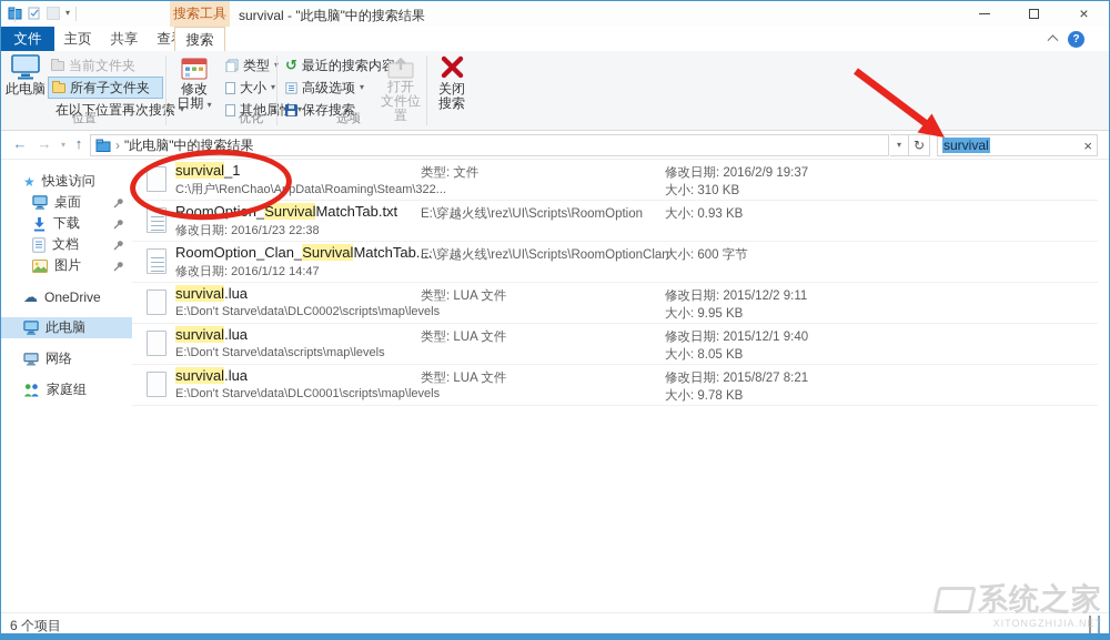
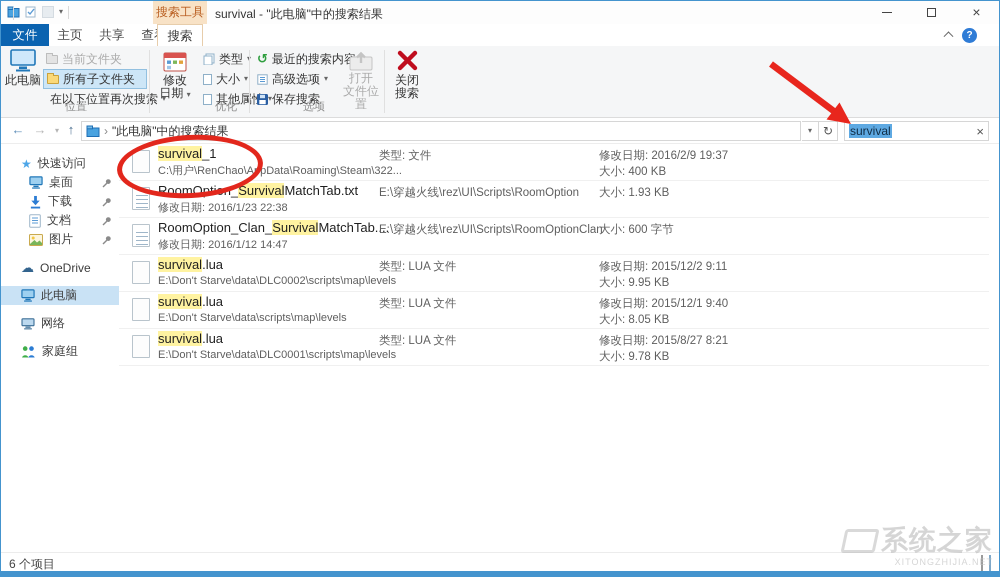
  ▾
  搜索工具
  survival - "此电脑"中的搜索结果
  ×
  文件
  主页
  共享
  搜索
  ?
  此电脑
  当前文件夹
  所有子文件夹
  在以下位置再次搜索
  ▾
  位置
  修改
  日期 ▾
  类型
  大小
  ▾
  其他属
  ▾
  优化
  ↺
  最近的搜索内
  高级选项
  ▾
  保存搜索
  打开
  文件位置
  选项
  关闭
  搜索
  ←
  →
  ▾
  ↑
  ›
  "此电脑"中的搜索结果
  ▾
  ↻
  survival
  ×
  ★
  快速访问
  桌面
  下载
  文档
  图片
  ☁
  OneDrive
  此电脑
  网络
  家庭组
  survival_1
  C:\用户\RenChao\AppData\Roaming\Steam\322...
  类型: 文件
  修改日期: 2016/2/9 19:37
- 大小: 310 KB
+ 大小: 400 KB
  RoomOption_SurvivalMatchTab.txt
  修改日期: 2016/1/23 22:38
  E:\穿越火线\rez\UI\Scripts\RoomOption
- 大小: 0.93 KB
+ 大小: 1.93 KB
  RoomOption_Clan_SurvivalMatchTab....
  修改日期: 2016/1/12 14:47
  E:\穿越火线\rez\UI\Scripts\RoomOptionClan
  大小: 600 字节
  survival.lua
  E:\Don't Starve\data\DLC0002\scripts\map\levels
  类型: LUA 文件
  修改日期: 2015/12/2 9:11
  大小: 9.95 KB
  survival.lua
  E:\Don't Starve\data\scripts\map\levels
  类型: LUA 文件
  修改日期: 2015/12/1 9:40
  大小: 8.05 KB
  survival.lua
  E:\Don't Starve\data\DLC0001\scripts\map\levels
  类型: LUA 文件
  修改日期: 2015/8/27 8:21
  大小: 9.78 KB
  6 个项目
  系统之家
  XITONGZHIJIA.NET
